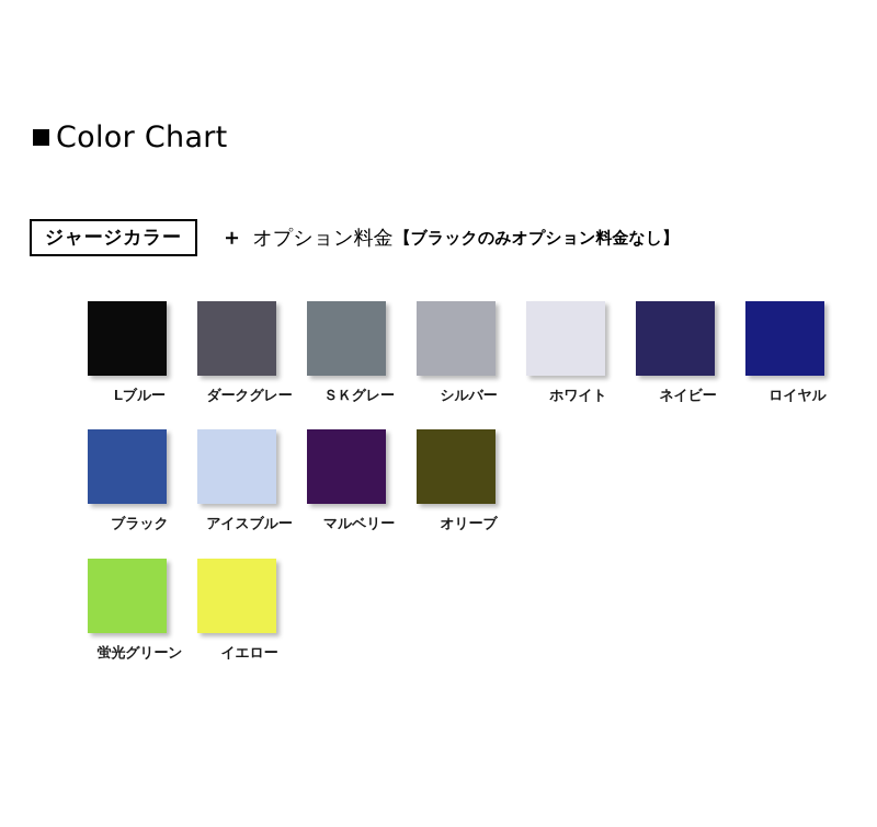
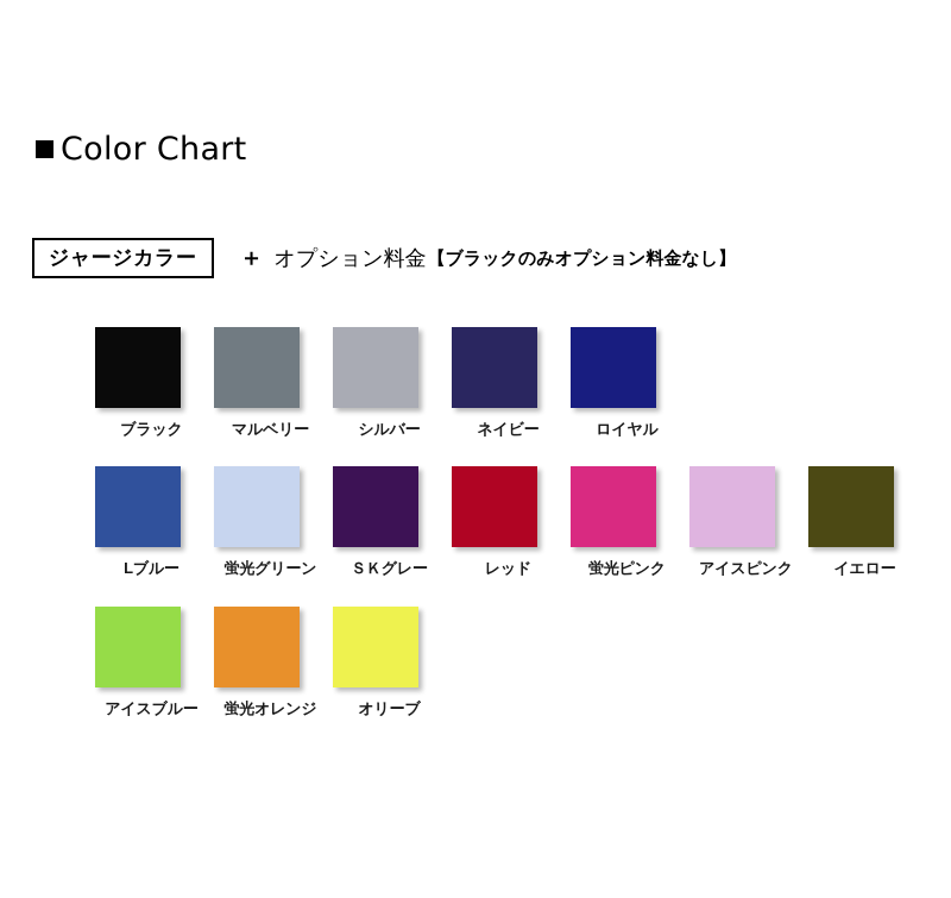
  Color Chart
  ジャージカラー
  ＋
  オプション料金
  【ブラックのみオプション料金なし】
- Lブルー
+ ブラック
- ダークグレー
- ＳＫグレー
+ マルベリー
  シルバー
- ホワイト
  ネイビー
  ロイヤル
- ブラック
+ Lブルー
- アイスブルー
+ 蛍光グリーン
- マルベリー
+ ＳＫグレー
+ レッド
+ 蛍光ピンク
+ アイスピンク
- オリーブ
+ イエロー
- 蛍光グリーン
+ アイスブルー
+ 蛍光オレンジ
- イエロー
+ オリーブ
